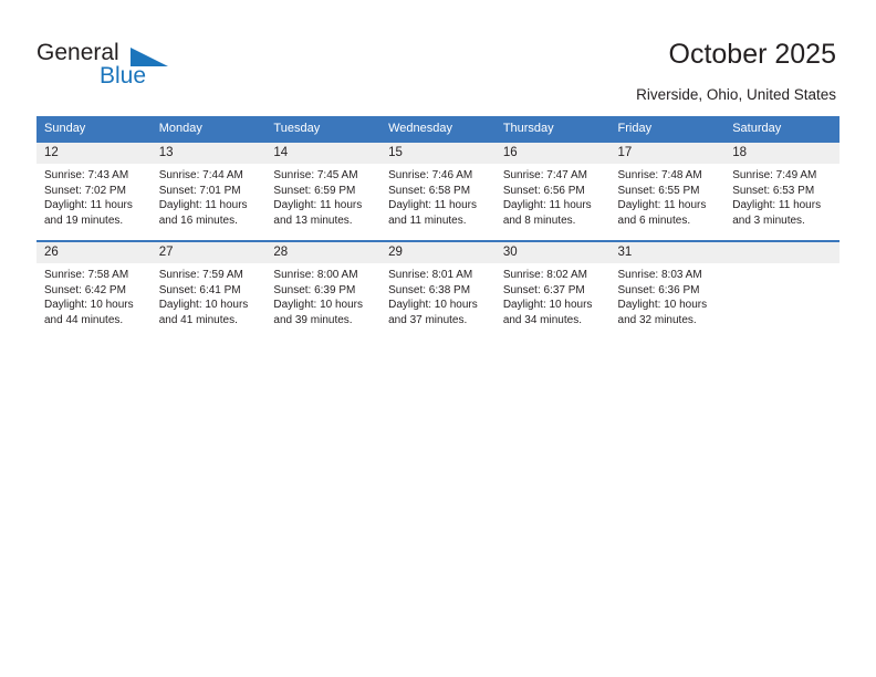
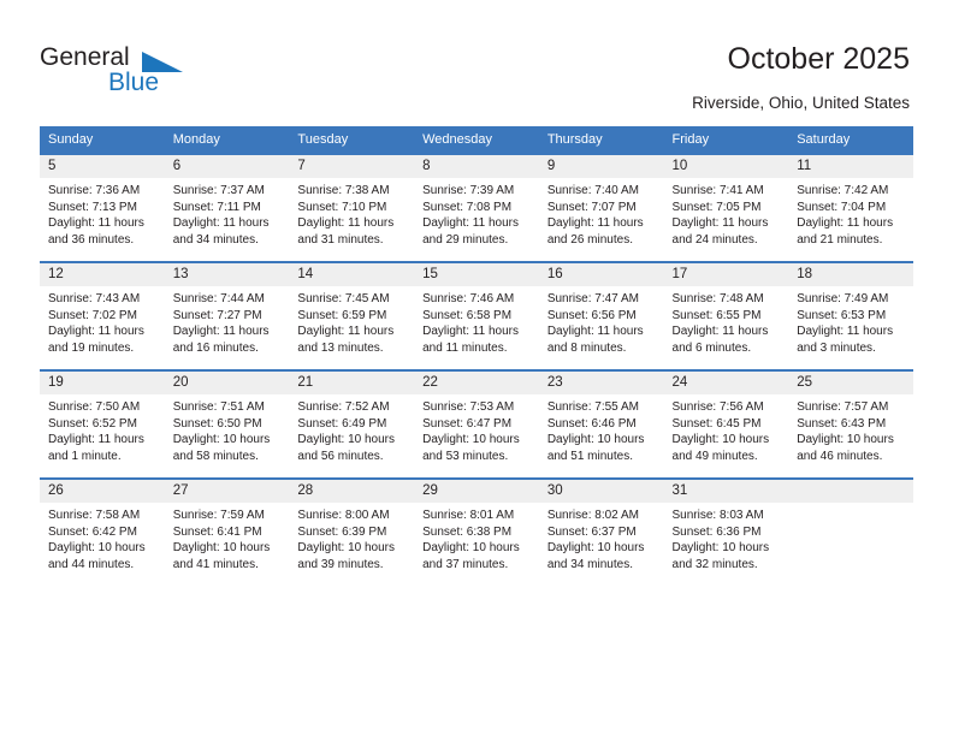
  General
  Blue
  October 2025
  Riverside, Ohio, United States
  Sunday	Monday	Tuesday	Wednesday	Thursday	Friday	Saturday
+ 5Sunrise: 7:36 AMSunset: 7:13 PMDaylight: 11 hoursand 36 minutes.	6Sunrise: 7:37 AMSunset: 7:11 PMDaylight: 11 hoursand 34 minutes.	7Sunrise: 7:38 AMSunset: 7:10 PMDaylight: 11 hoursand 31 minutes.	8Sunrise: 7:39 AMSunset: 7:08 PMDaylight: 11 hoursand 29 minutes.	9Sunrise: 7:40 AMSunset: 7:07 PMDaylight: 11 hoursand 26 minutes.	10Sunrise: 7:41 AMSunset: 7:05 PMDaylight: 11 hoursand 24 minutes.	11Sunrise: 7:42 AMSunset: 7:04 PMDaylight: 11 hoursand 21 minutes.
- 12Sunrise: 7:43 AMSunset: 7:02 PMDaylight: 11 hoursand 19 minutes.	13Sunrise: 7:44 AMSunset: 7:01 PMDaylight: 11 hoursand 16 minutes.	14Sunrise: 7:45 AMSunset: 6:59 PMDaylight: 11 hoursand 13 minutes.	15Sunrise: 7:46 AMSunset: 6:58 PMDaylight: 11 hoursand 11 minutes.	16Sunrise: 7:47 AMSunset: 6:56 PMDaylight: 11 hoursand 8 minutes.	17Sunrise: 7:48 AMSunset: 6:55 PMDaylight: 11 hoursand 6 minutes.	18Sunrise: 7:49 AMSunset: 6:53 PMDaylight: 11 hoursand 3 minutes.
+ 12Sunrise: 7:43 AMSunset: 7:02 PMDaylight: 11 hoursand 19 minutes.	13Sunrise: 7:44 AMSunset: 7:27 PMDaylight: 11 hoursand 16 minutes.	14Sunrise: 7:45 AMSunset: 6:59 PMDaylight: 11 hoursand 13 minutes.	15Sunrise: 7:46 AMSunset: 6:58 PMDaylight: 11 hoursand 11 minutes.	16Sunrise: 7:47 AMSunset: 6:56 PMDaylight: 11 hoursand 8 minutes.	17Sunrise: 7:48 AMSunset: 6:55 PMDaylight: 11 hoursand 6 minutes.	18Sunrise: 7:49 AMSunset: 6:53 PMDaylight: 11 hoursand 3 minutes.
+ 19Sunrise: 7:50 AMSunset: 6:52 PMDaylight: 11 hoursand 1 minute.	20Sunrise: 7:51 AMSunset: 6:50 PMDaylight: 10 hoursand 58 minutes.	21Sunrise: 7:52 AMSunset: 6:49 PMDaylight: 10 hoursand 56 minutes.	22Sunrise: 7:53 AMSunset: 6:47 PMDaylight: 10 hoursand 53 minutes.	23Sunrise: 7:55 AMSunset: 6:46 PMDaylight: 10 hoursand 51 minutes.	24Sunrise: 7:56 AMSunset: 6:45 PMDaylight: 10 hoursand 49 minutes.	25Sunrise: 7:57 AMSunset: 6:43 PMDaylight: 10 hoursand 46 minutes.
  26Sunrise: 7:58 AMSunset: 6:42 PMDaylight: 10 hoursand 44 minutes.	27Sunrise: 7:59 AMSunset: 6:41 PMDaylight: 10 hoursand 41 minutes.	28Sunrise: 8:00 AMSunset: 6:39 PMDaylight: 10 hoursand 39 minutes.	29Sunrise: 8:01 AMSunset: 6:38 PMDaylight: 10 hoursand 37 minutes.	30Sunrise: 8:02 AMSunset: 6:37 PMDaylight: 10 hoursand 34 minutes.	31Sunrise: 8:03 AMSunset: 6:36 PMDaylight: 10 hoursand 32 minutes.
